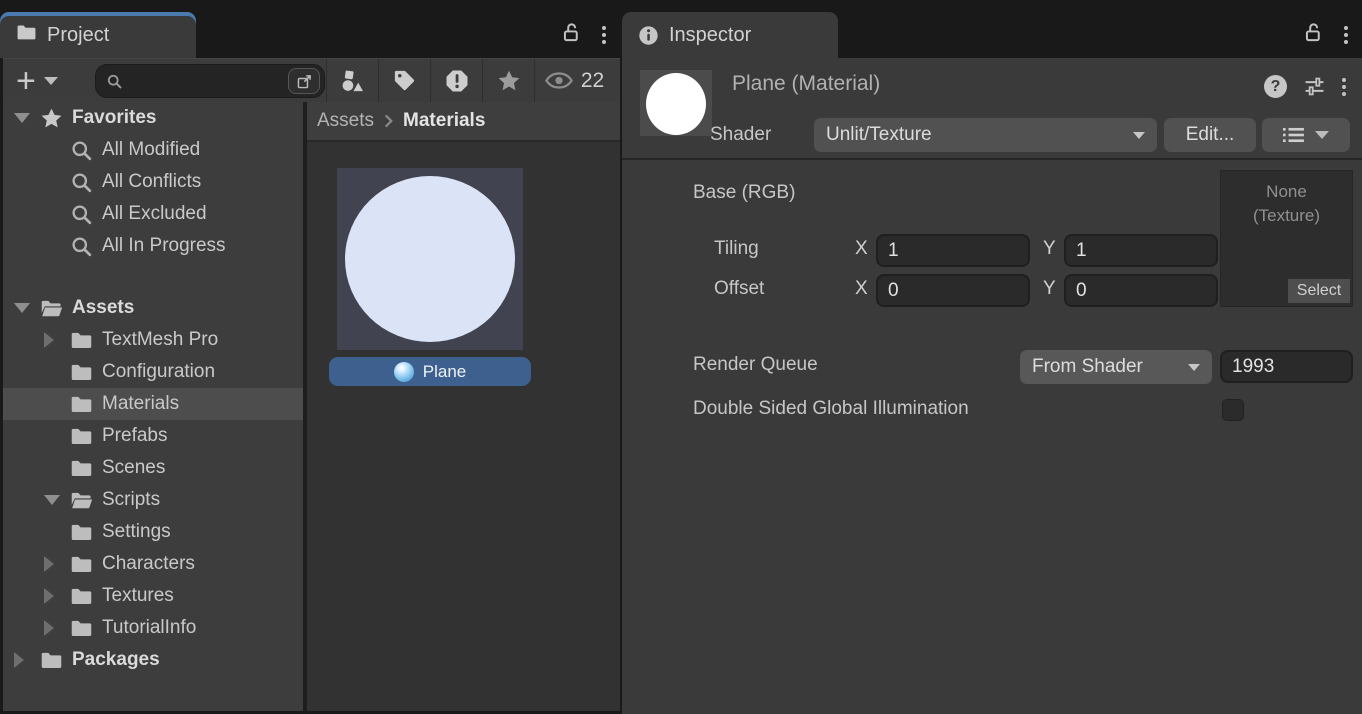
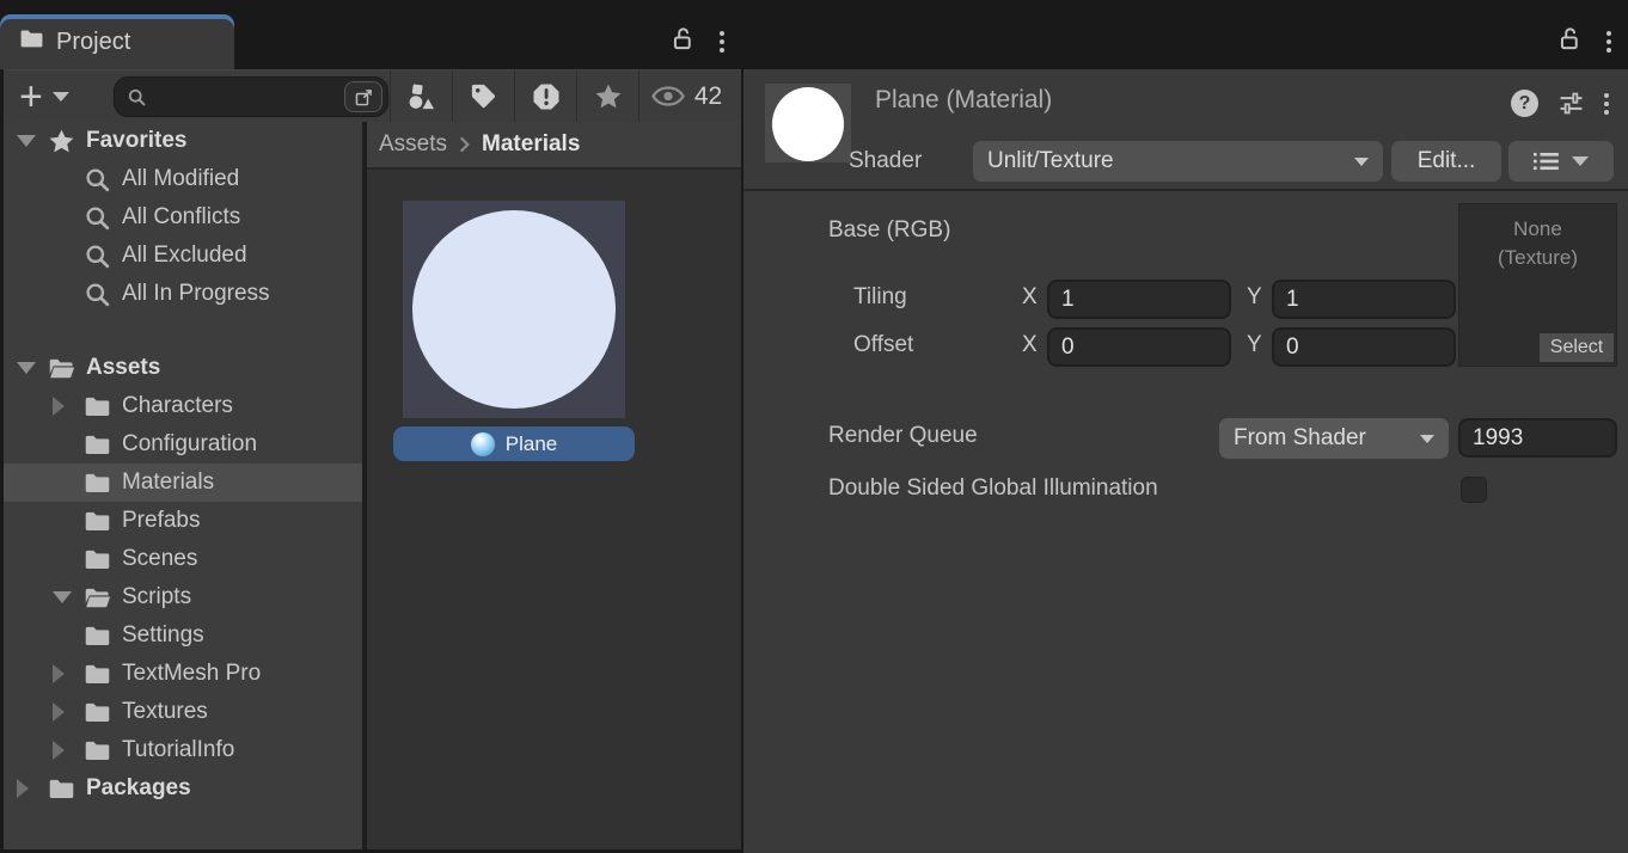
  Project
  +
- 22
+ 42
  Favorites
  All Modified
  All Conflicts
  All Excluded
  All In Progress
  Assets
- TextMesh Pro
+ Characters
  Configuration
  Materials
  Prefabs
  Scenes
  Scripts
  Settings
- Characters
+ TextMesh Pro
  Textures
  TutorialInfo
  Packages
  Assets
  Materials
  Plane
- Inspector
  Plane (Material)
  ?
  Shader
  Unlit/Texture
  Edit...
  Base (RGB)
  None
  (Texture)
  Select
  Tiling
  X
  1
  Y
  1
  Offset
  X
  0
  Y
  0
  Render Queue
  From Shader
  1993
  Double Sided Global Illumination
